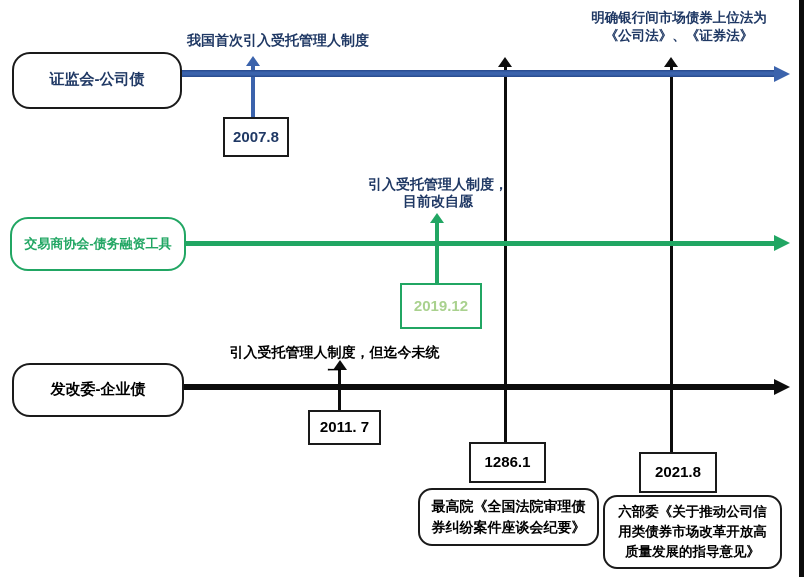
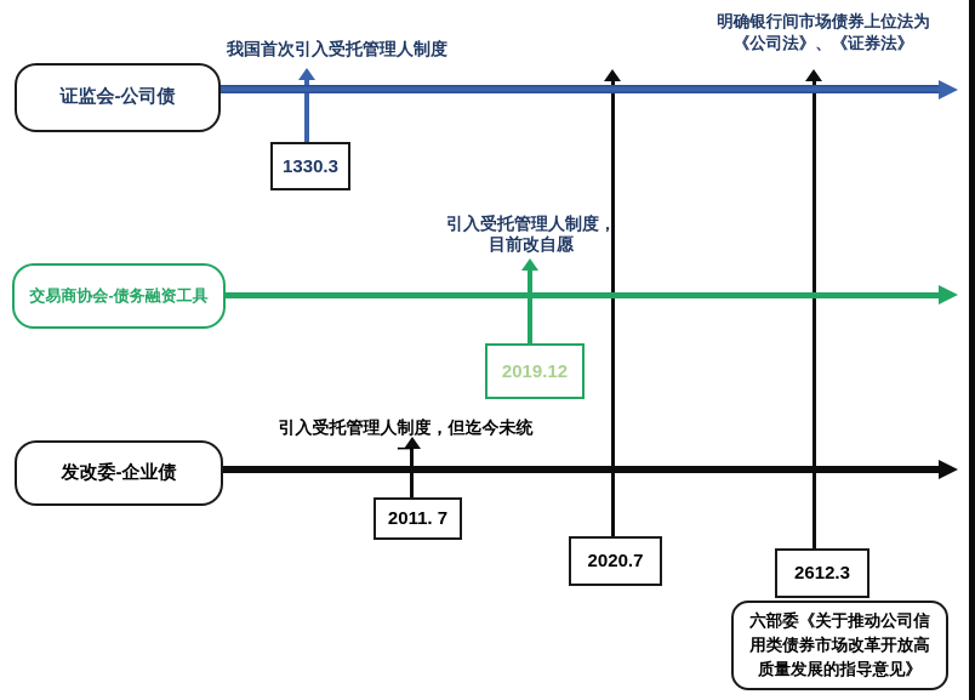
  证监会-公司债
  交易商协会-债务融资工具
  发改委-企业债
  我国首次引入受托管理人制度
  明确银行间市场债券上位法为
  《公司法》、《证券法》
  引入受托管理人制度，
  目前改自愿
  引入受托管理人制度，但迄今未统一
- 2007.8
+ 1330.3
  2019.12
  2011. 7
- 1286.1
+ 2020.7
- 2021.8
+ 2612.3
- 最高院《全国法院审理债
- 券纠纷案件座谈会纪要》
  六部委《关于推动公司信
  用类债券市场改革开放高
  质量发展的指导意见》
